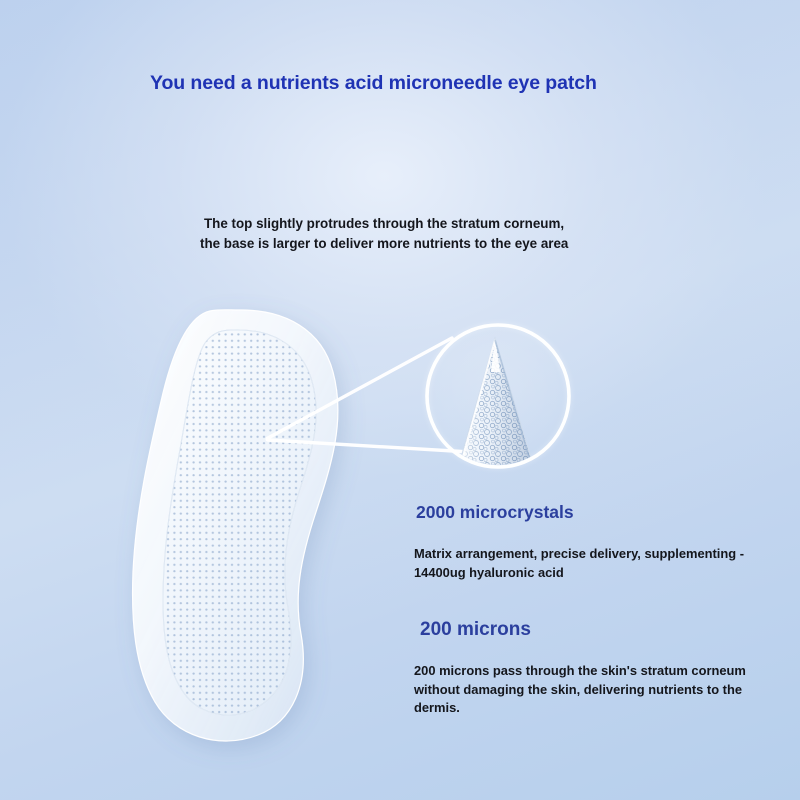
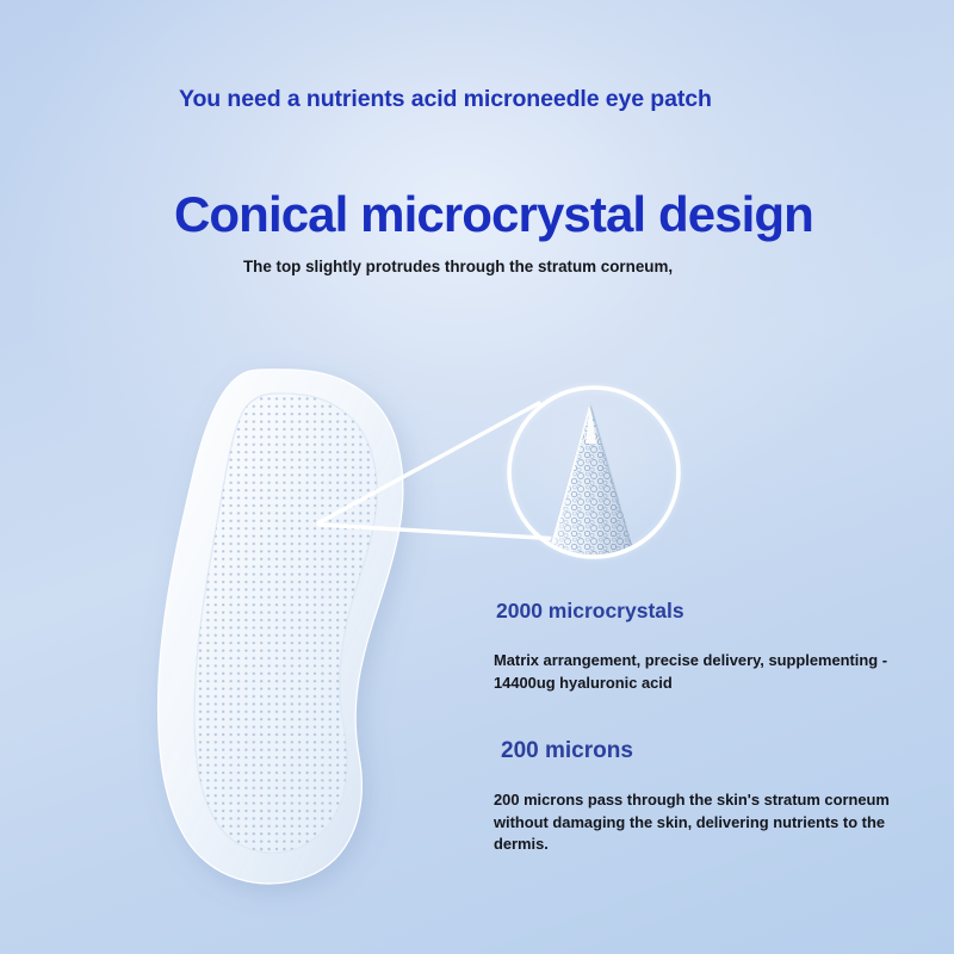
  You need a nutrients acid microneedle eye patch
+ Conical microcrystal design
  The top slightly protrudes through the stratum corneum,
- the base is larger to deliver more nutrients to the eye area
  2000 microcrystals
  Matrix arrangement, precise delivery, supplementing - 14400ug hyaluronic acid
  200 microns
  200 microns pass through the skin's stratum corneum without damaging the skin, delivering nutrients to the dermis.
